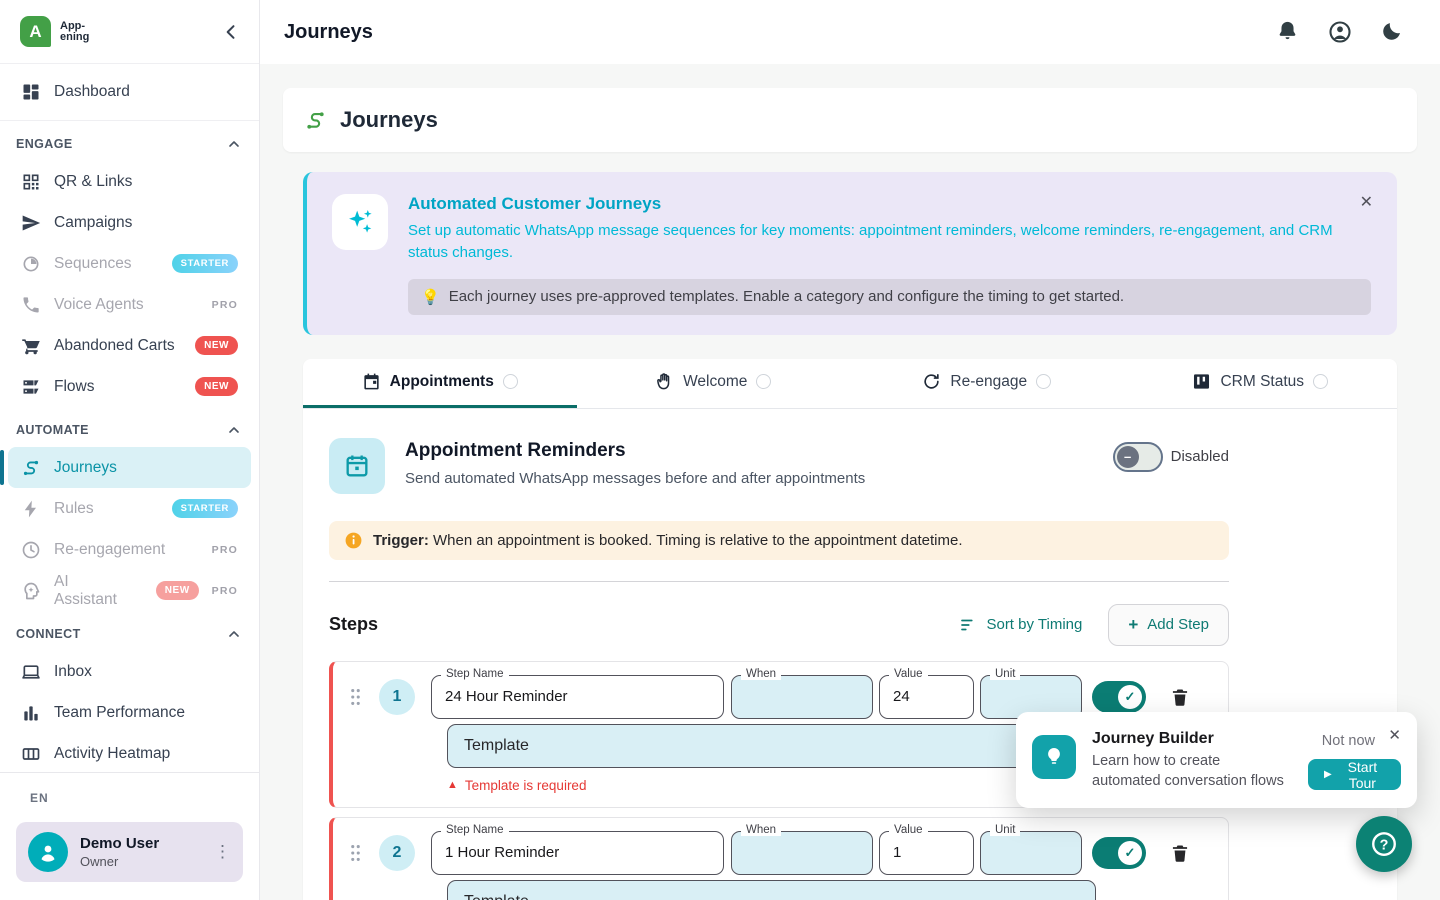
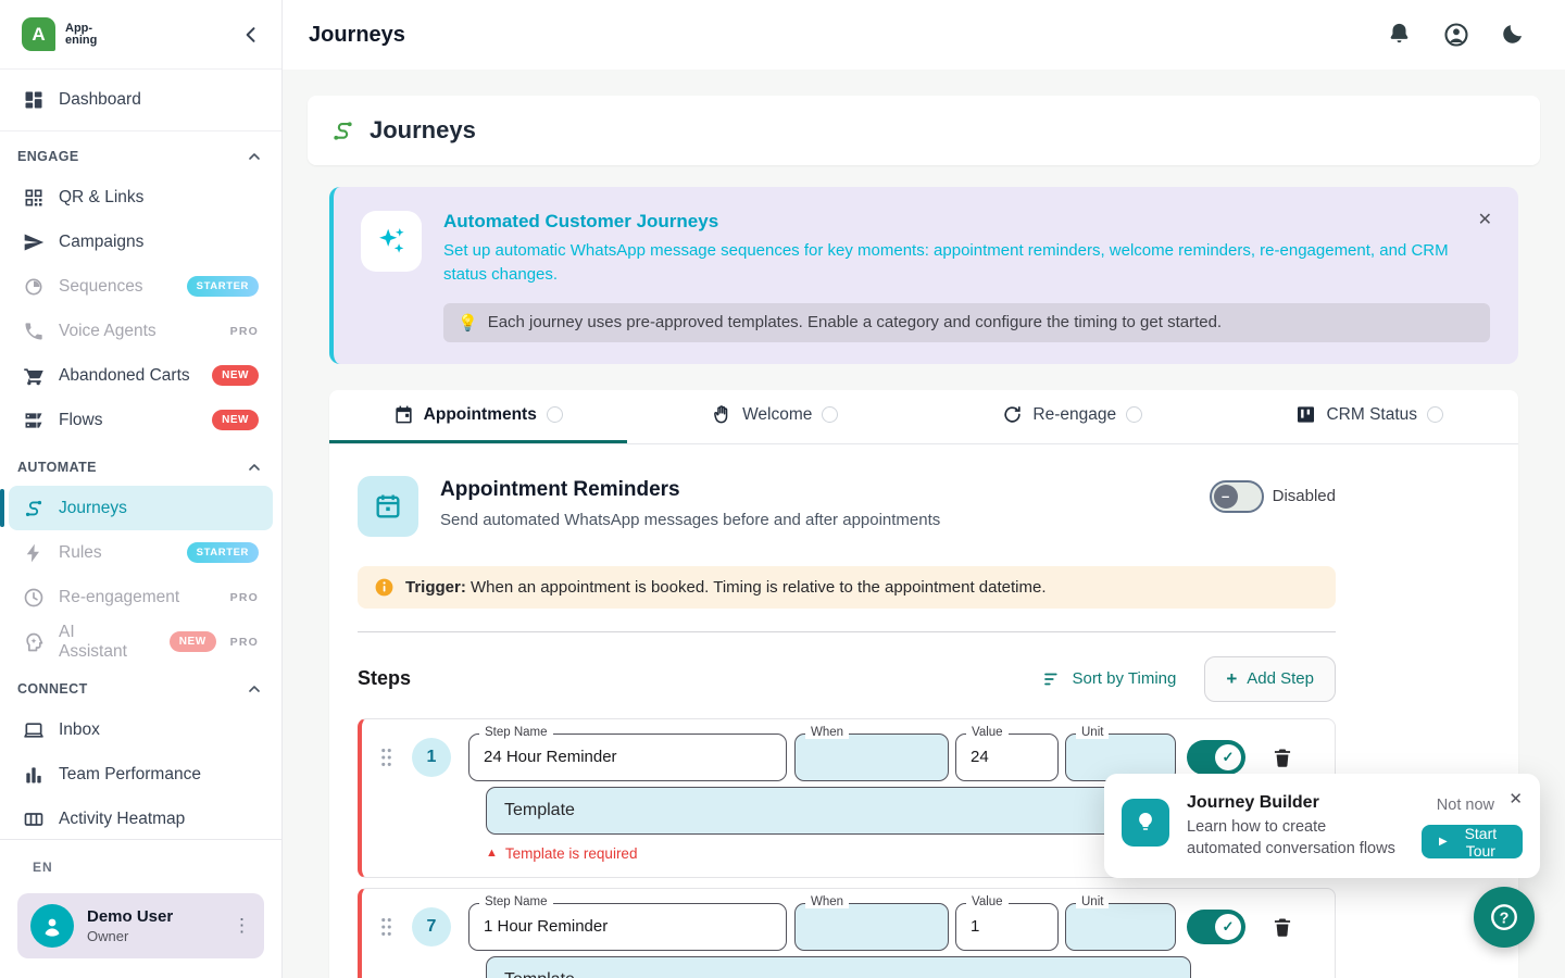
  A
  App-
  ening
  Dashboard
  ENGAGE
  QR & Links
  Campaigns
  Sequences
  STARTER
  Voice Agents
  PRO
  Abandoned Carts
  NEW
  Flows
  NEW
  AUTOMATE
  Journeys
  Rules
  STARTER
  Re-engagement
  PRO
  AI Assistant
  NEW
  PRO
  CONNECT
  Inbox
  Team Performance
  Activity Heatmap
  EN
  Demo User
  Owner
  ⋮
  Journeys
  Journeys
  Automated Customer Journeys
  Set up automatic WhatsApp message sequences for key moments: appointment reminders, welcome reminders, re-engagement, and CRM status changes.
  💡
  Each journey uses pre-approved templates. Enable a category and configure the timing to get started.
  ✕
  Appointments
  Welcome
  Re-engage
  CRM Status
  Appointment Reminders
  Send automated WhatsApp messages before and after appointments
  –
  Disabled
  Trigger: When an appointment is booked. Timing is relative to the appointment datetime.
  Steps
  Sort by Timing
  +
  Add Step
  1
  Step Name
  24 Hour Reminder
  When
  Value
  24
  Unit
  ✓
  Template
  ▲
  Template is required
- 2
+ 7
  Step Name
  1 Hour Reminder
  When
  Value
  1
  Unit
  ✓
  Journey Builder
  Learn how to create automated conversation flows
  Not now
  ▶
  Start Tour
  ✕
  ?
